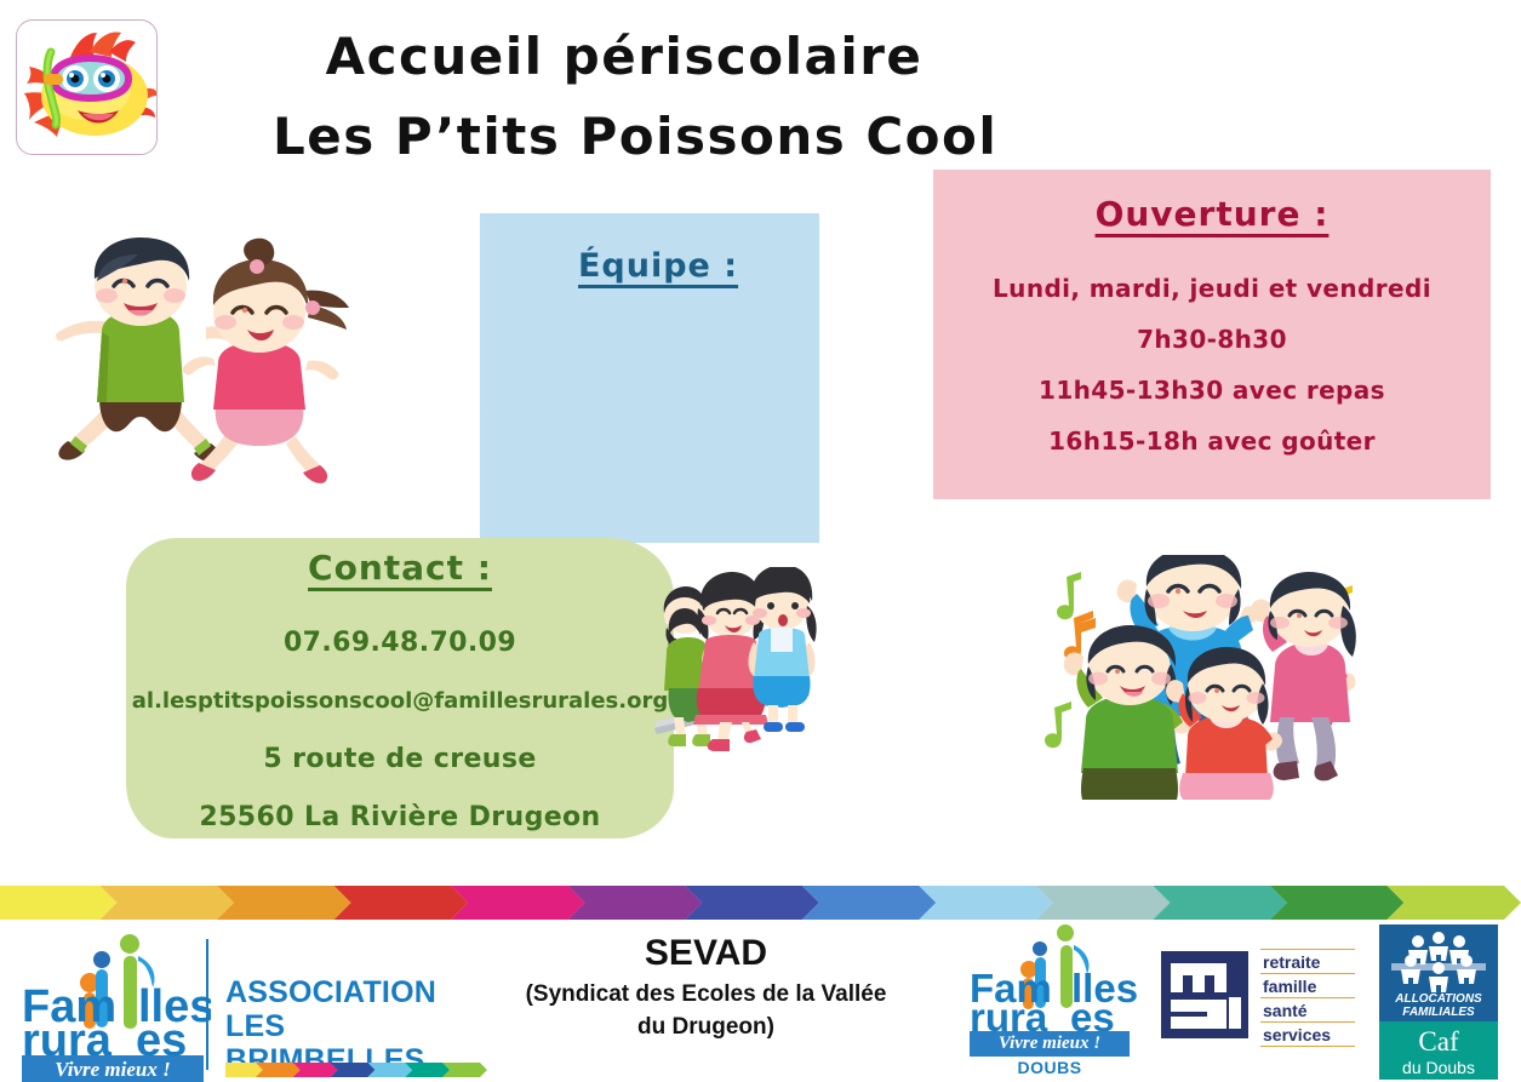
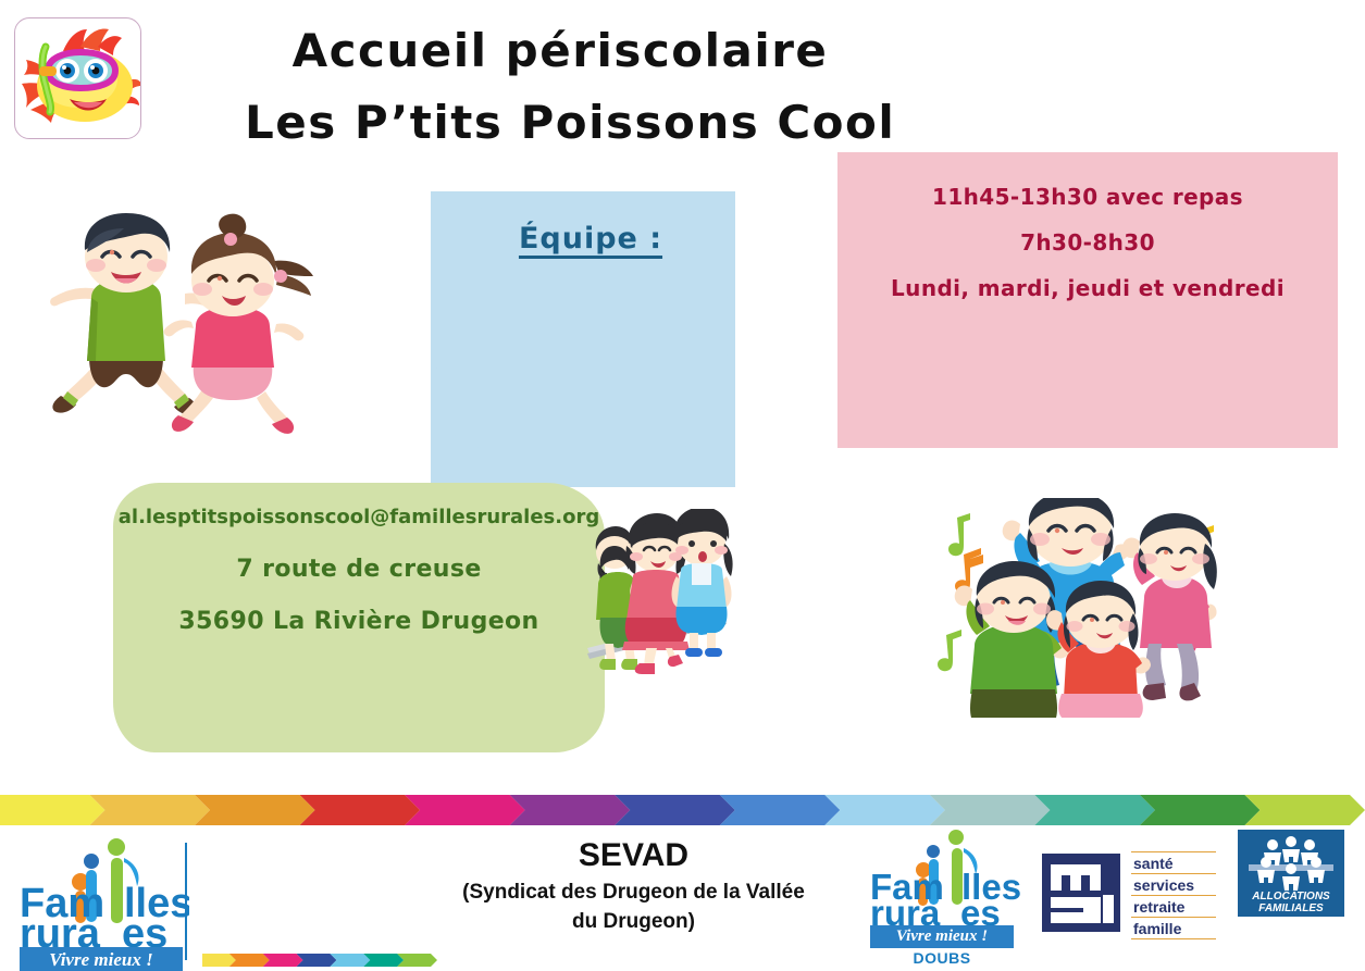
  Accueil périscolaire
  Les P’tits Poissons Cool
  Équipe :
- Ouverture :
- Lundi, mardi, jeudi et vendredi
+ 11h45-13h30 avec repas
  7h30-8h30
- 11h45-13h30 avec repas
+ Lundi, mardi, jeudi et vendredi
- 16h15-18h avec goûter
- Contact :
- 07.69.48.70.09
  al.lesptitspoissonscool@famillesrurales.org
- 5 route de creuse
+ 7 route de creuse
- 25560 La Rivière Drugeon
+ 35690 La Rivière Drugeon
  Fam
  lles
  rura
  es
  Vivre mieux !
- ASSOCIATION
- LES BRIMBELLES
  SEVAD
- (Syndicat des Ecoles de la Vallée du Drugeon)
+ (Syndicat des Drugeon de la Vallée du Drugeon)
  Fam
  lles
  rura
  es
  Vivre mieux !
  DOUBS
- retraite
+ santé
- famille
+ services
- santé
+ retraite
- services
+ famille
  ALLOCATIONS
  FAMILIALES
- Caf
- du Doubs
